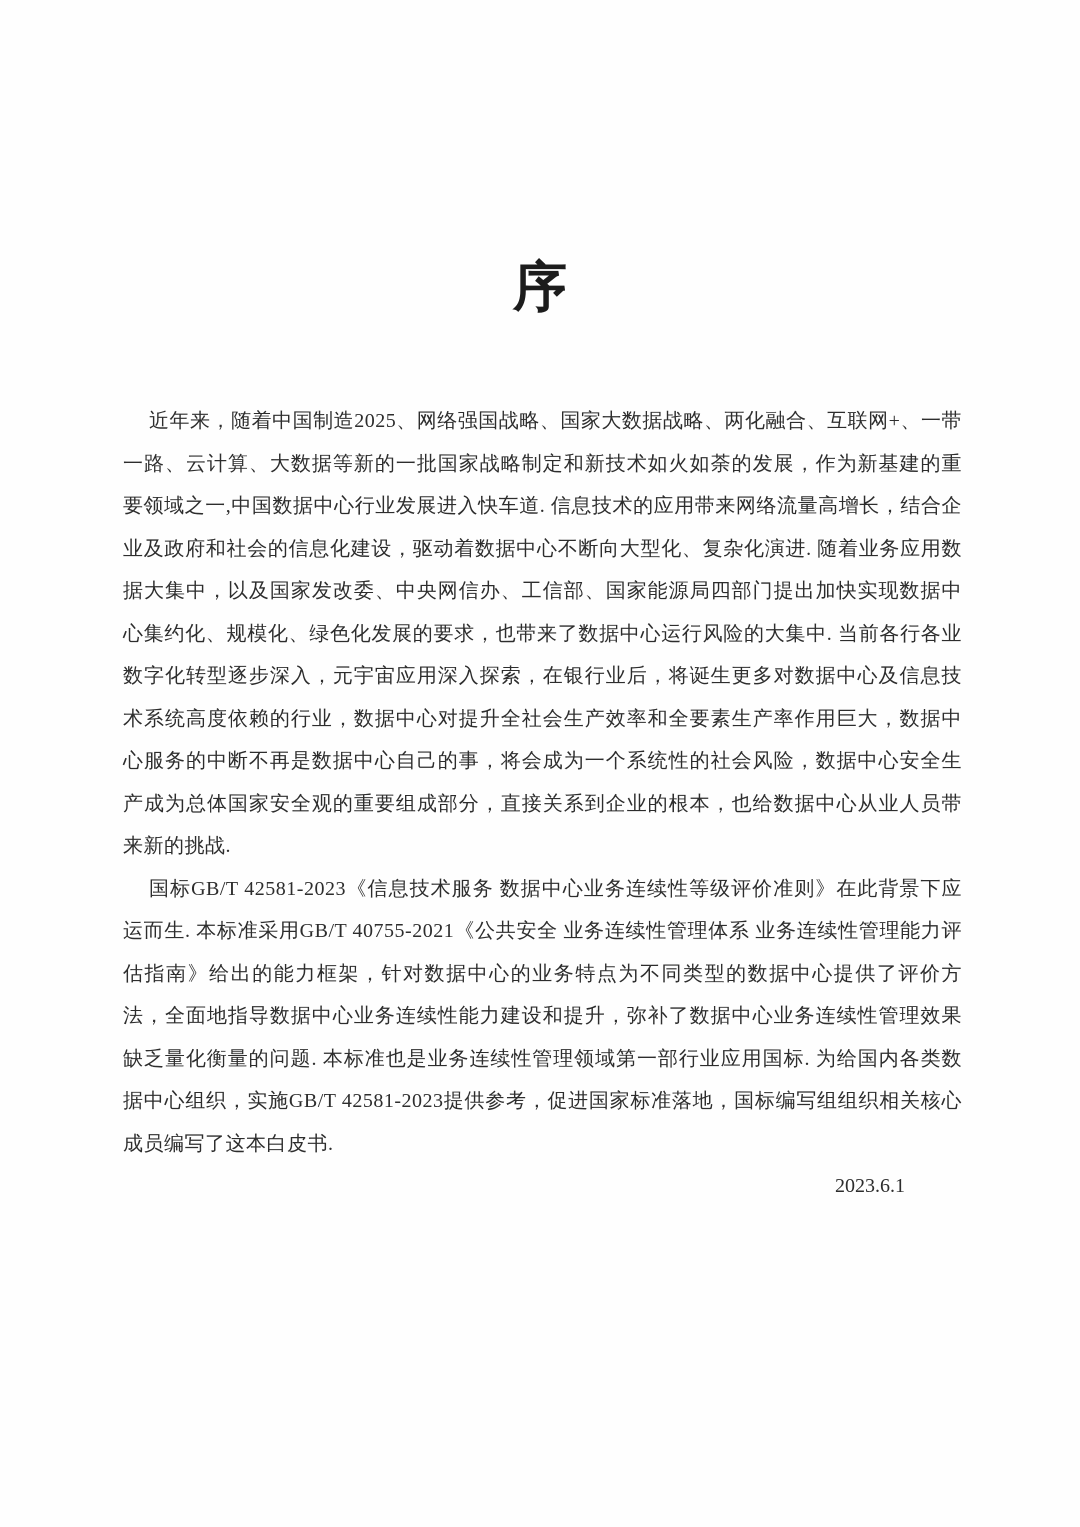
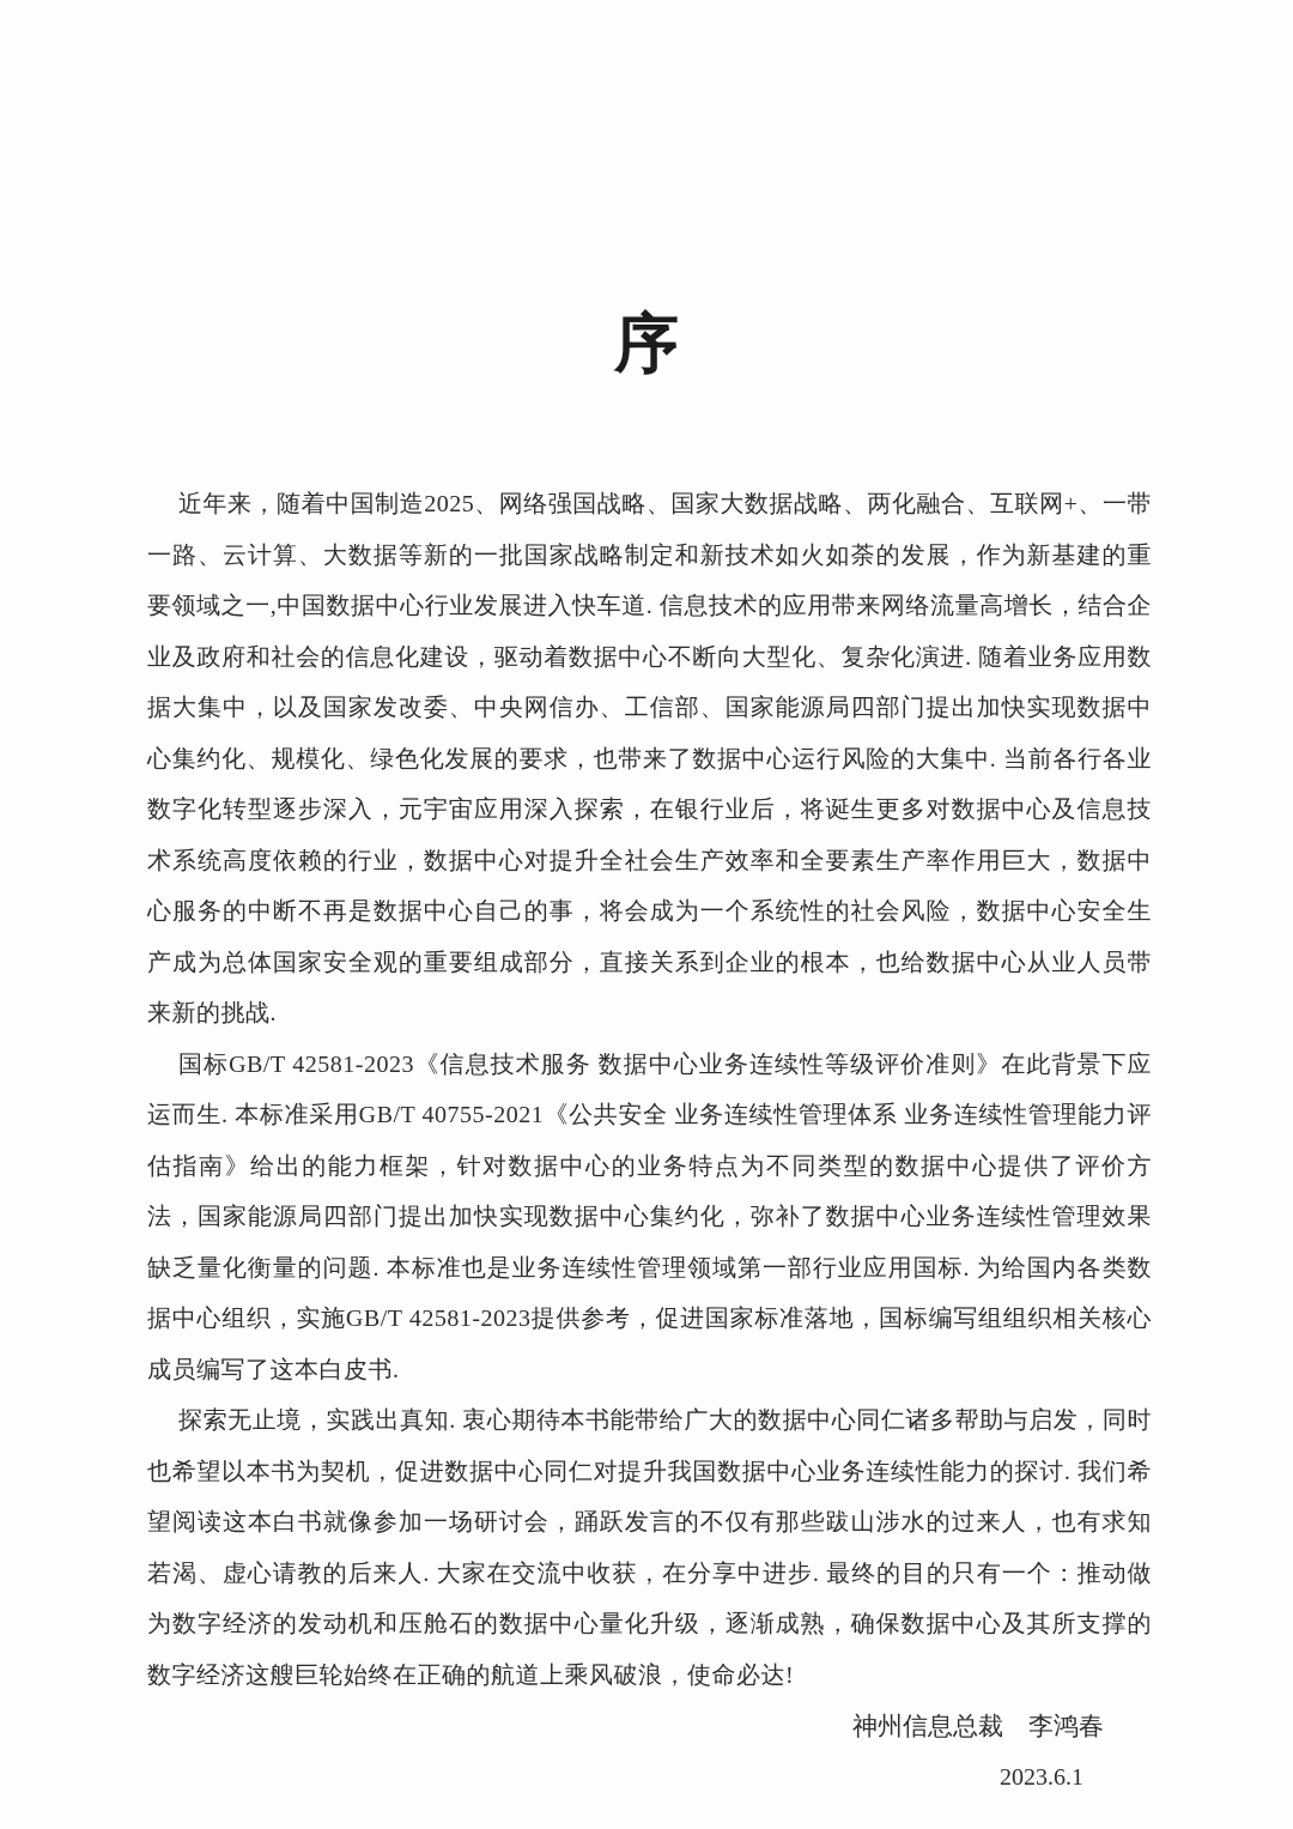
  序
  近年来，随着中国制造2025、网络强国战略、国家大数据战略、两化融合、互联网+、一带一路、云计算、大数据等新的一批国家战略制定和新技术如火如荼的发展，作为新基建的重要领域之一,中国数据中心行业发展进入快车道. 信息技术的应用带来网络流量高增长，结合企业及政府和社会的信息化建设，驱动着数据中心不断向大型化、复杂化演进. 随着业务应用数据大集中，以及国家发改委、中央网信办、工信部、国家能源局四部门提出加快实现数据中心集约化、规模化、绿色化发展的要求，也带来了数据中心运行风险的大集中. 当前各行各业数字化转型逐步深入，元宇宙应用深入探索，在银行业后，将诞生更多对数据中心及信息技术系统高度依赖的行业，数据中心对提升全社会生产效率和全要素生产率作用巨大，数据中心服务的中断不再是数据中心自己的事，将会成为一个系统性的社会风险，数据中心安全生产成为总体国家安全观的重要组成部分，直接关系到企业的根本，也给数据中心从业人员带来新的挑战.
- 国标GB/T 42581-2023《信息技术服务 数据中心业务连续性等级评价准则》在此背景下应运而生. 本标准采用GB/T 40755-2021《公共安全 业务连续性管理体系 业务连续性管理能力评估指南》给出的能力框架，针对数据中心的业务特点为不同类型的数据中心提供了评价方法，全面地指导数据中心业务连续性能力建设和提升，弥补了数据中心业务连续性管理效果缺乏量化衡量的问题. 本标准也是业务连续性管理领域第一部行业应用国标. 为给国内各类数据中心组织，实施GB/T 42581-2023提供参考，促进国家标准落地，国标编写组组织相关核心成员编写了这本白皮书.
+ 国标GB/T 42581-2023《信息技术服务 数据中心业务连续性等级评价准则》在此背景下应运而生. 本标准采用GB/T 40755-2021《公共安全 业务连续性管理体系 业务连续性管理能力评估指南》给出的能力框架，针对数据中心的业务特点为不同类型的数据中心提供了评价方法，国家能源局四部门提出加快实现数据中心集约化，弥补了数据中心业务连续性管理效果缺乏量化衡量的问题. 本标准也是业务连续性管理领域第一部行业应用国标. 为给国内各类数据中心组织，实施GB/T 42581-2023提供参考，促进国家标准落地，国标编写组组织相关核心成员编写了这本白皮书.
+ 探索无止境，实践出真知. 衷心期待本书能带给广大的数据中心同仁诸多帮助与启发，同时也希望以本书为契机，促进数据中心同仁对提升我国数据中心业务连续性能力的探讨. 我们希望阅读这本白书就像参加一场研讨会，踊跃发言的不仅有那些跋山涉水的过来人，也有求知若渴、虚心请教的后来人. 大家在交流中收获，在分享中进步. 最终的目的只有一个：推动做为数字经济的发动机和压舱石的数据中心量化升级，逐渐成熟，确保数据中心及其所支撑的数字经济这艘巨轮始终在正确的航道上乘风破浪，使命必达!
+ 神州信息总裁 李鸿春
  2023.6.1
